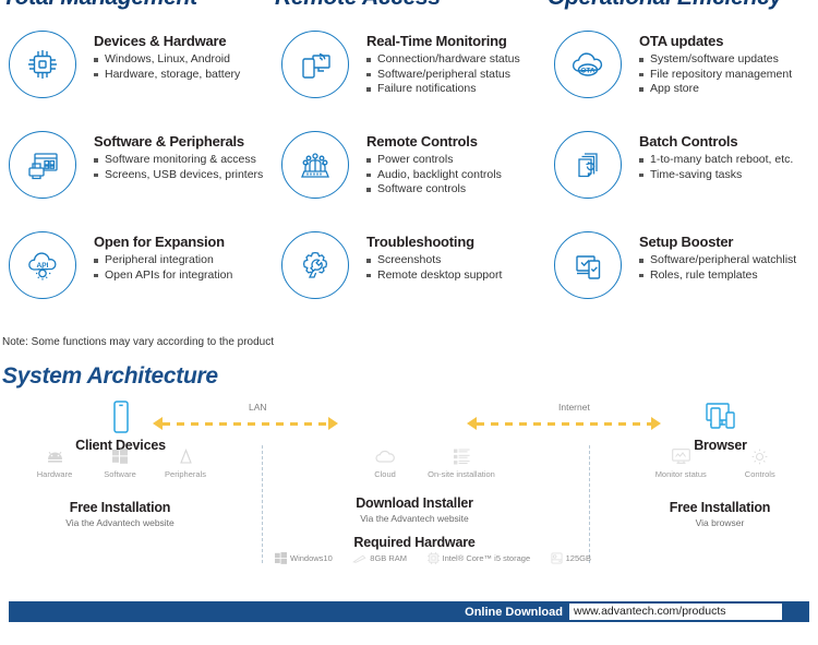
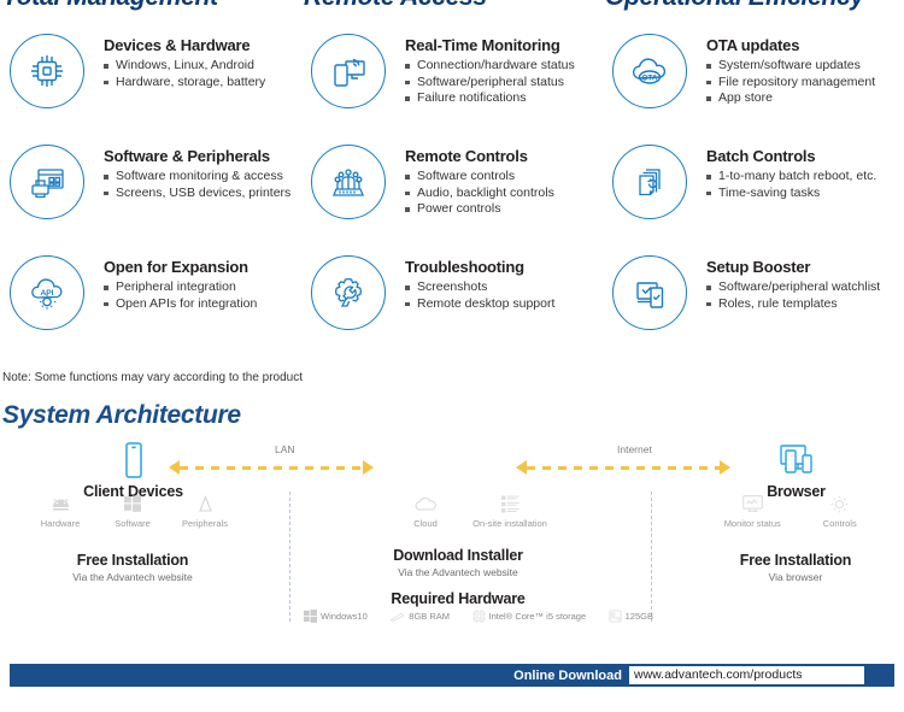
  Devices & Hardware
  Windows, Linux, Android
  Hardware, storage, battery
  Real-Time Monitoring
  Connection/hardware status
  Software/peripheral status
  Failure notifications
  OTA updates
  System/software updates
  File repository management
  App store
  Software & Peripherals
  Software monitoring & access
  Screens, USB devices, printers
  Remote Controls
- Power controls
+ Software controls
  Audio, backlight controls
- Software controls
+ Power controls
  Batch Controls
  1-to-many batch reboot, etc.
  Time-saving tasks
  Open for Expansion
  Peripheral integration
  Open APIs for integration
  Troubleshooting
  Screenshots
  Remote desktop support
  Setup Booster
  Software/peripheral watchlist
  Roles, rule templates
  Note: Some functions may vary according to the product
  System Architecture
  LAN
  Internet
  Client Devices
  Hardware
  Software
  Peripherals
  Free Installation
  Via the Advantech website
  Cloud
  On-site installation
  Download Installer
  Via the Advantech website
  Required Hardware
  Browser
  Monitor status
  Controls
  Free Installation
  Via browser
  Windows10
  8GB RAM
  Intel® Core™ i5 storage
  125GB
  Online Download
  www.advantech.com/products
